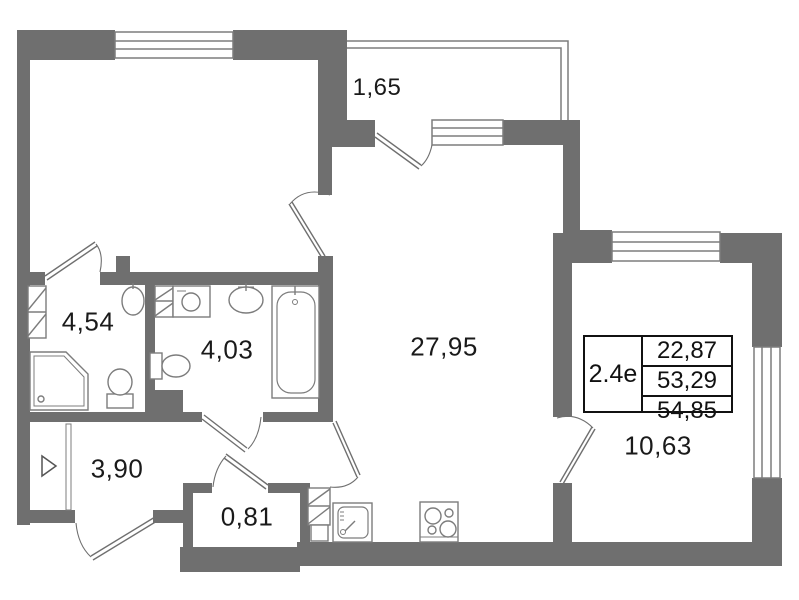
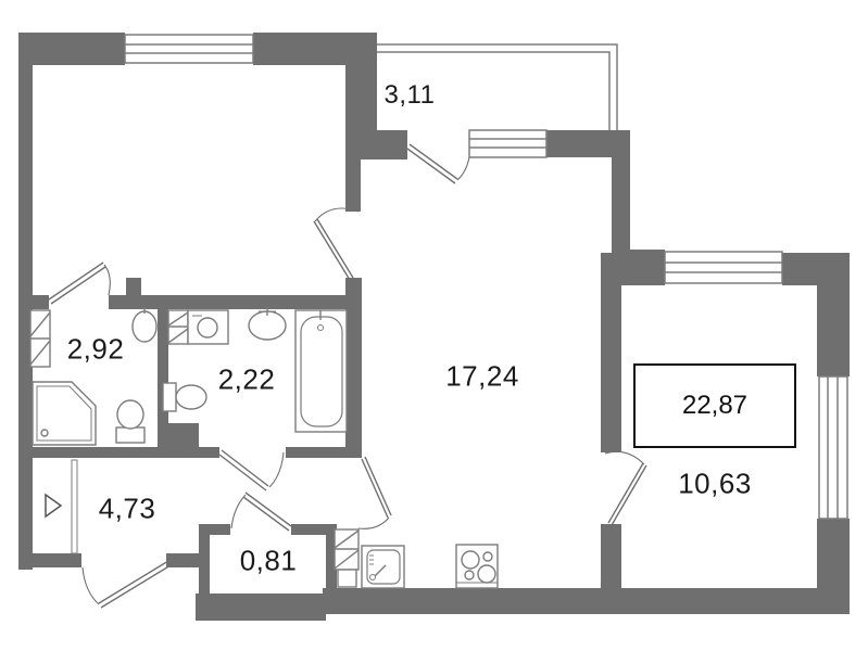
- 1,65
+ 3,11
- 4,54
+ 2,92
- 4,03
+ 2,22
- 27,95
+ 17,24
  10,63
- 3,90
+ 4,73
  0,81
- 2.4е
  22,87
- 53,29
- 54,85
